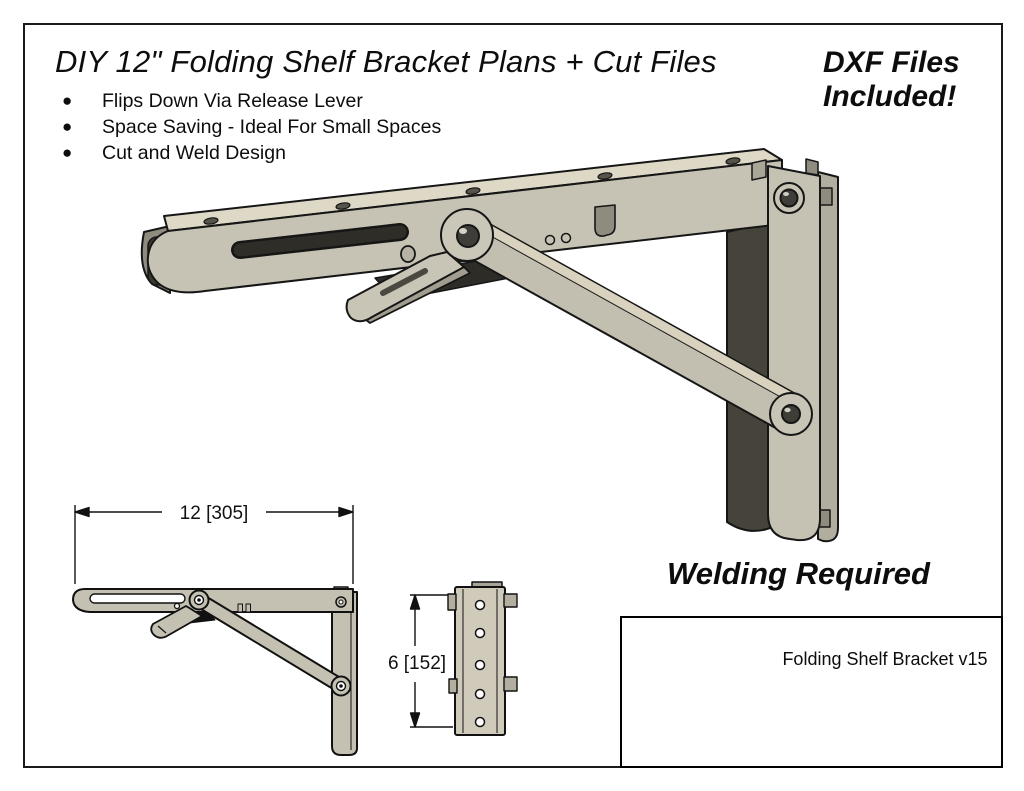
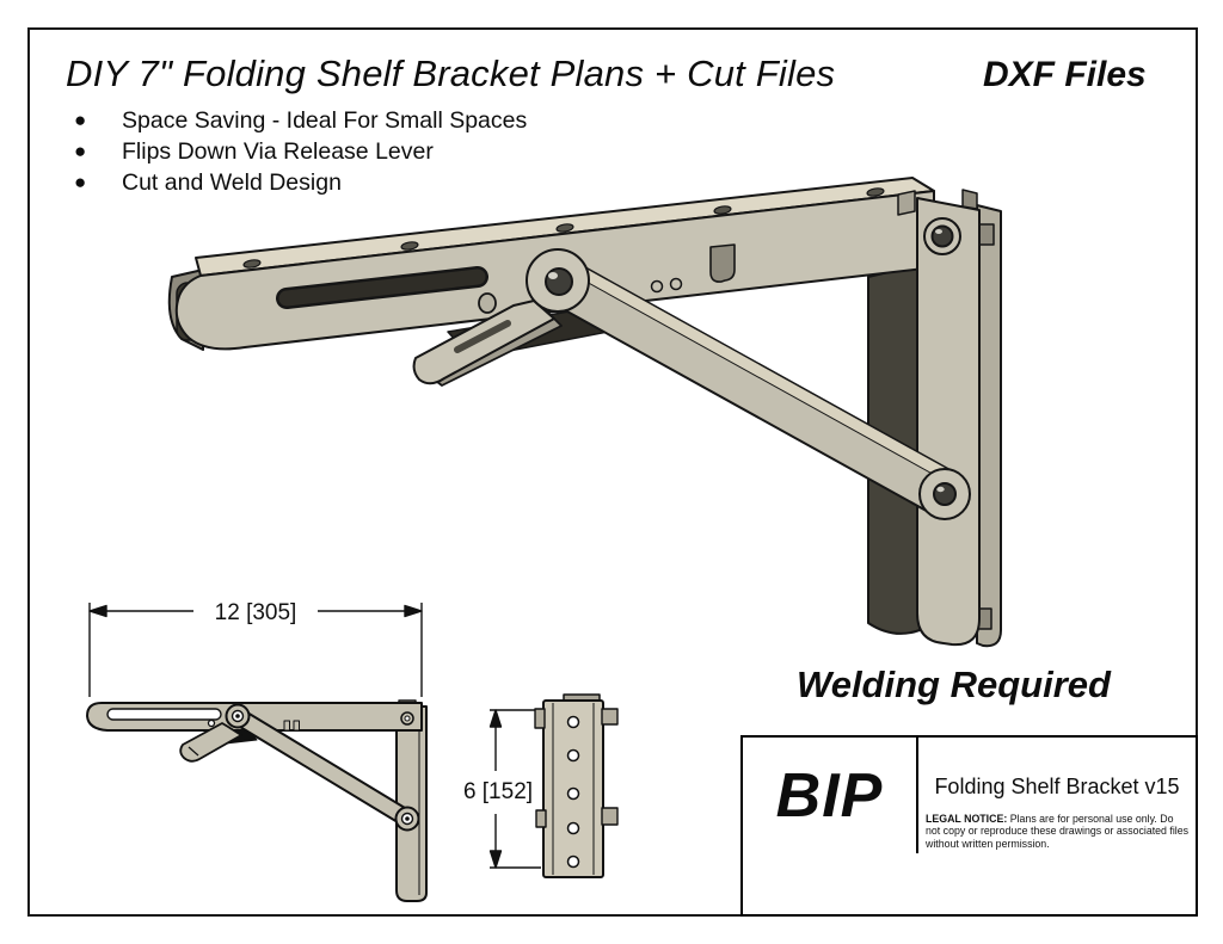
  12 [305]
  6 [152]
- DIY 12" Folding Shelf Bracket Plans + Cut Files
+ DIY 7" Folding Shelf Bracket Plans + Cut Files
  DXF Files
- Included!
  ●
- Flips Down Via Release Lever
+ Space Saving - Ideal For Small Spaces
  ●
- Space Saving - Ideal For Small Spaces
+ Flips Down Via Release Lever
  ●
  Cut and Weld Design
  Welding Required
+ BIP
  Folding Shelf Bracket v15
+ LEGAL NOTICE: Plans are for personal use only. Do not copy or reproduce these drawings or associated files without written permission.
